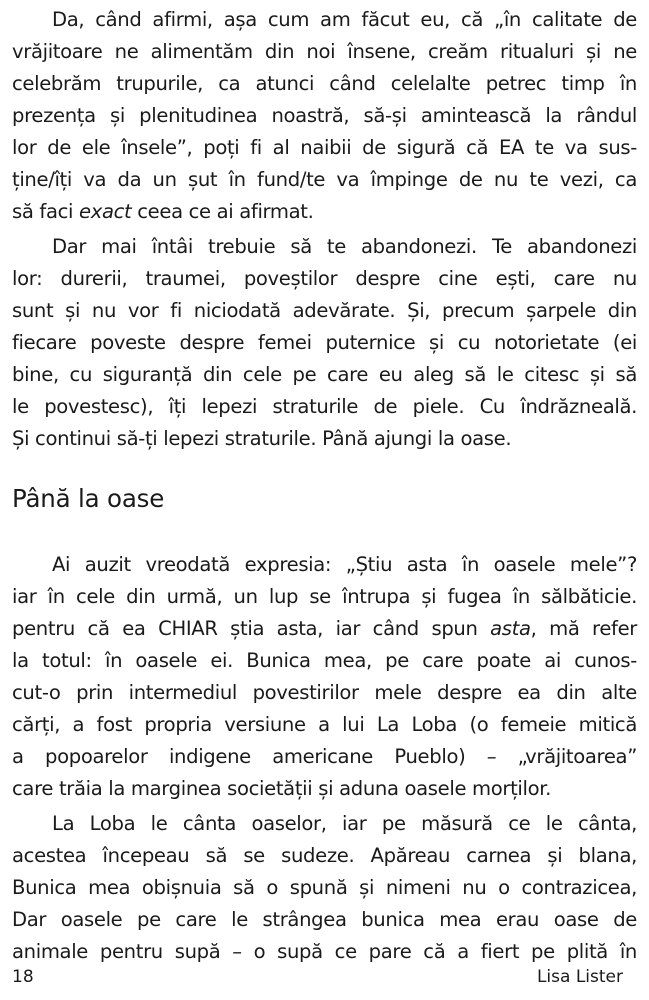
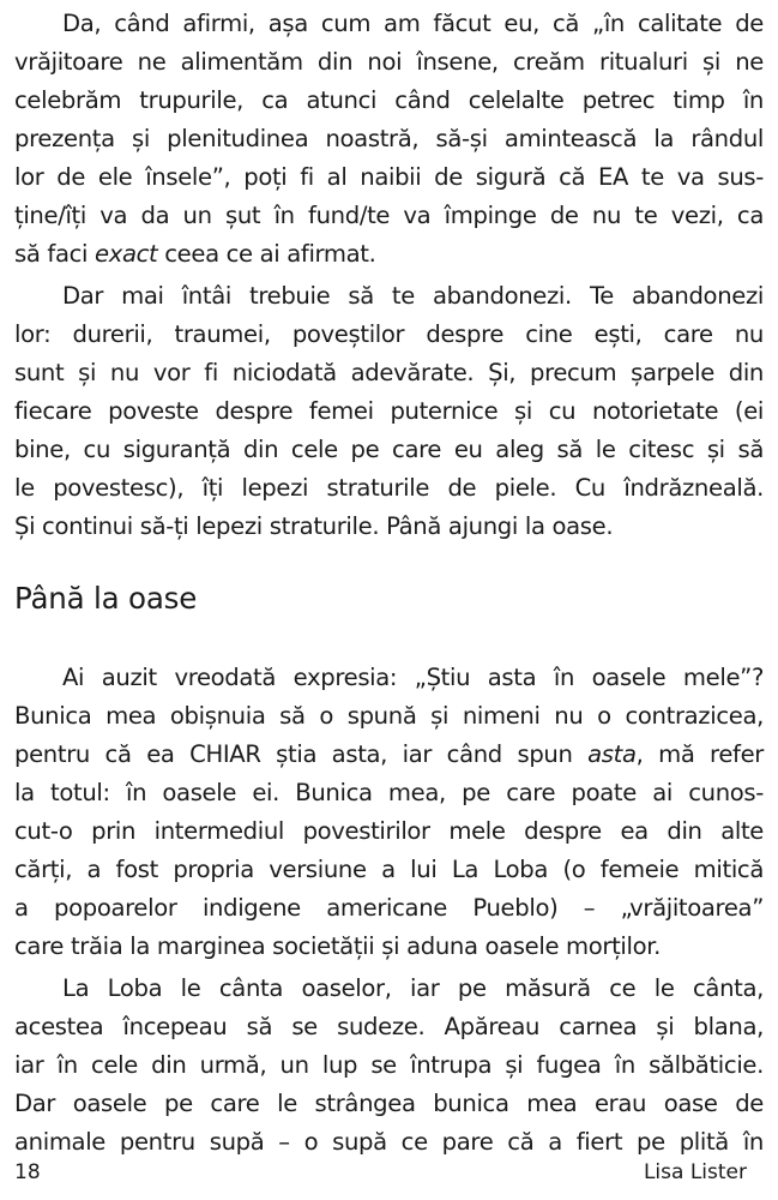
  Da, când afirmi, așa cum am făcut eu, că „în calitate de
  vrăjitoare ne alimentăm din noi însene, creăm ritualuri și ne
  celebrăm trupurile, ca atunci când celelalte petrec timp în
  prezența și plenitudinea noastră, să-și amintească la rândul
  lor de ele însele”, poți fi al naibii de sigură că EA te va sus-
  ține/îți va da un șut în fund/te va împinge de nu te vezi, ca
  să faci exact ceea ce ai afirmat.
  Dar mai întâi trebuie să te abandonezi. Te abandonezi
  lor: durerii, traumei, poveștilor despre cine ești, care nu
  sunt și nu vor fi niciodată adevărate. Și, precum șarpele din
  fiecare poveste despre femei puternice și cu notorietate (ei
  bine, cu siguranță din cele pe care eu aleg să le citesc și să
  le povestesc), îți lepezi straturile de piele. Cu îndrăzneală.
  Și continui să-ți lepezi straturile. Până ajungi la oase.
  Până la oase
  Ai auzit vreodată expresia: „Știu asta în oasele mele”?
- iar în cele din urmă, un lup se întrupa și fugea în sălbăticie.
+ Bunica mea obișnuia să o spună și nimeni nu o contrazicea,
  pentru că ea CHIAR știa asta, iar când spun asta, mă refer
  la totul: în oasele ei. Bunica mea, pe care poate ai cunos-
  cut-o prin intermediul povestirilor mele despre ea din alte
  cărți, a fost propria versiune a lui La Loba (o femeie mitică
  a popoarelor indigene americane Pueblo) – „vrăjitoarea”
  care trăia la marginea societății și aduna oasele morților.
  La Loba le cânta oaselor, iar pe măsură ce le cânta,
  acestea începeau să se sudeze. Apăreau carnea și blana,
- Bunica mea obișnuia să o spună și nimeni nu o contrazicea,
+ iar în cele din urmă, un lup se întrupa și fugea în sălbăticie.
  Dar oasele pe care le strângea bunica mea erau oase de
  animale pentru supă – o supă ce pare că a fiert pe plită în
  18
  Lisa Lister
